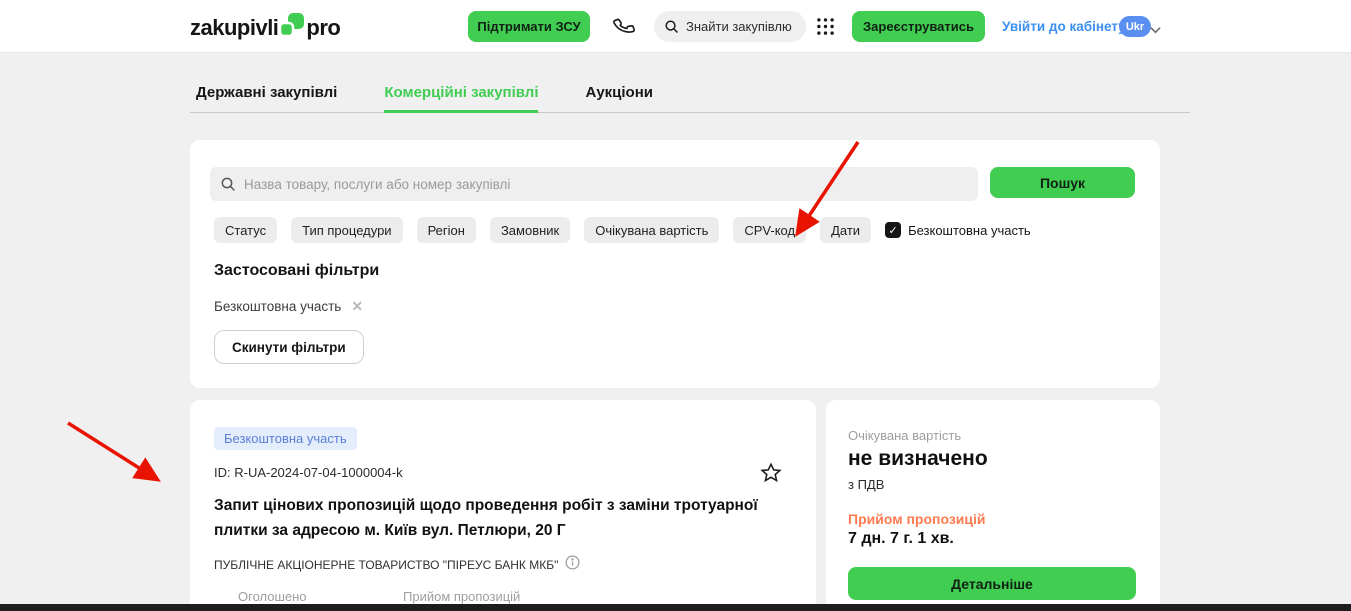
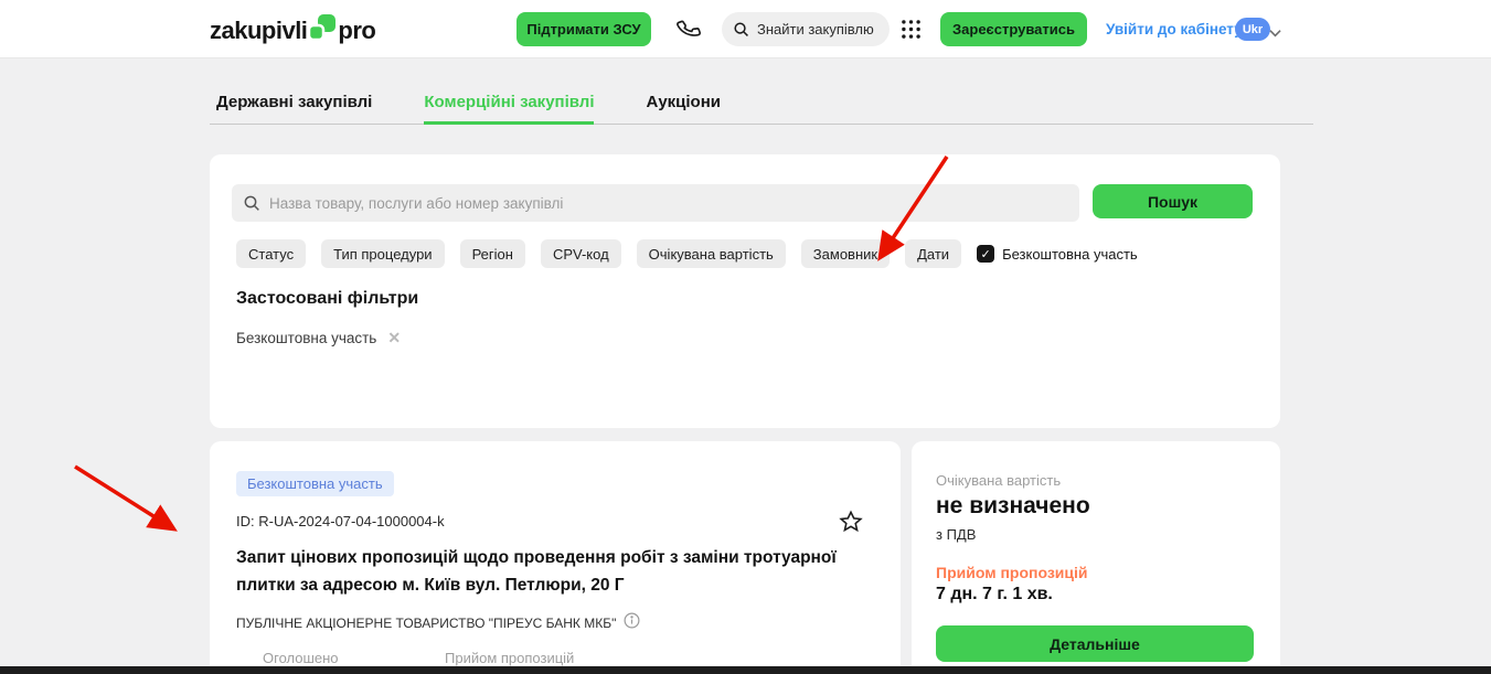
  zakupivli
  pro
  Підтримати ЗСУ
  Знайти закупівлю
  Зареєструватись
  Увійти до кабінет
  Ukr
  Державні закупівлі
  Комерційні закупівлі
  Аукціони
  Назва товару, послуги або номер закупівлі
  Пошук
  Статус
  Тип процедури
  Регіон
- Замовник
+ CPV-код
  Очікувана вартість
- CPV-код
+ Замовник
  Дати
  ✓
  Безкоштовна участь
  Застосовані фільтри
  Безкоштовна участь
  ✕
- Скинути фільтри
  Безкоштовна участь
  ID: R-UA-2024-07-04-1000004-k
  Запит цінових пропозицій щодо проведення робіт з заміни тротуарної плитки за адресою м. Київ вул. Петлюри, 20 Г
  ПУБЛІЧНЕ АКЦІОНЕРНЕ ТОВАРИСТВО "ПІРЕУС БАНК МКБ"
  Оголошено
  Прийом пропозицій
  Очікувана вартість
  не визначено
  з ПДВ
  Прийом пропозицій
  7 дн. 7 г. 1 хв.
  Детальніше
